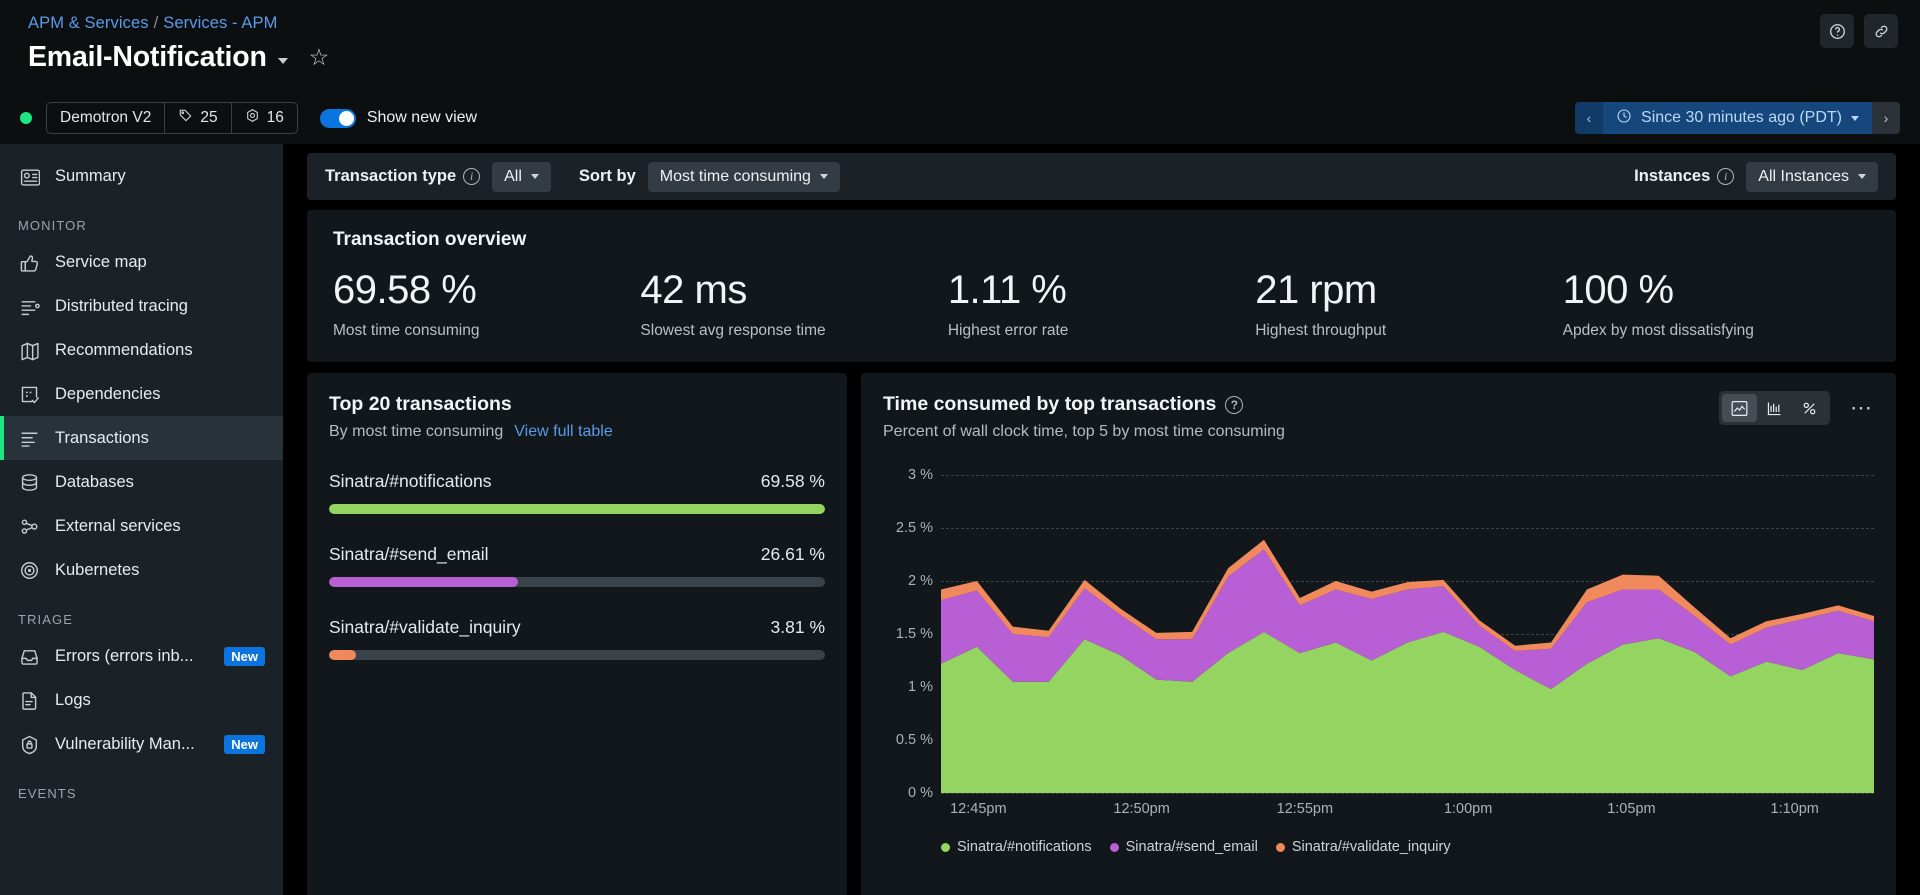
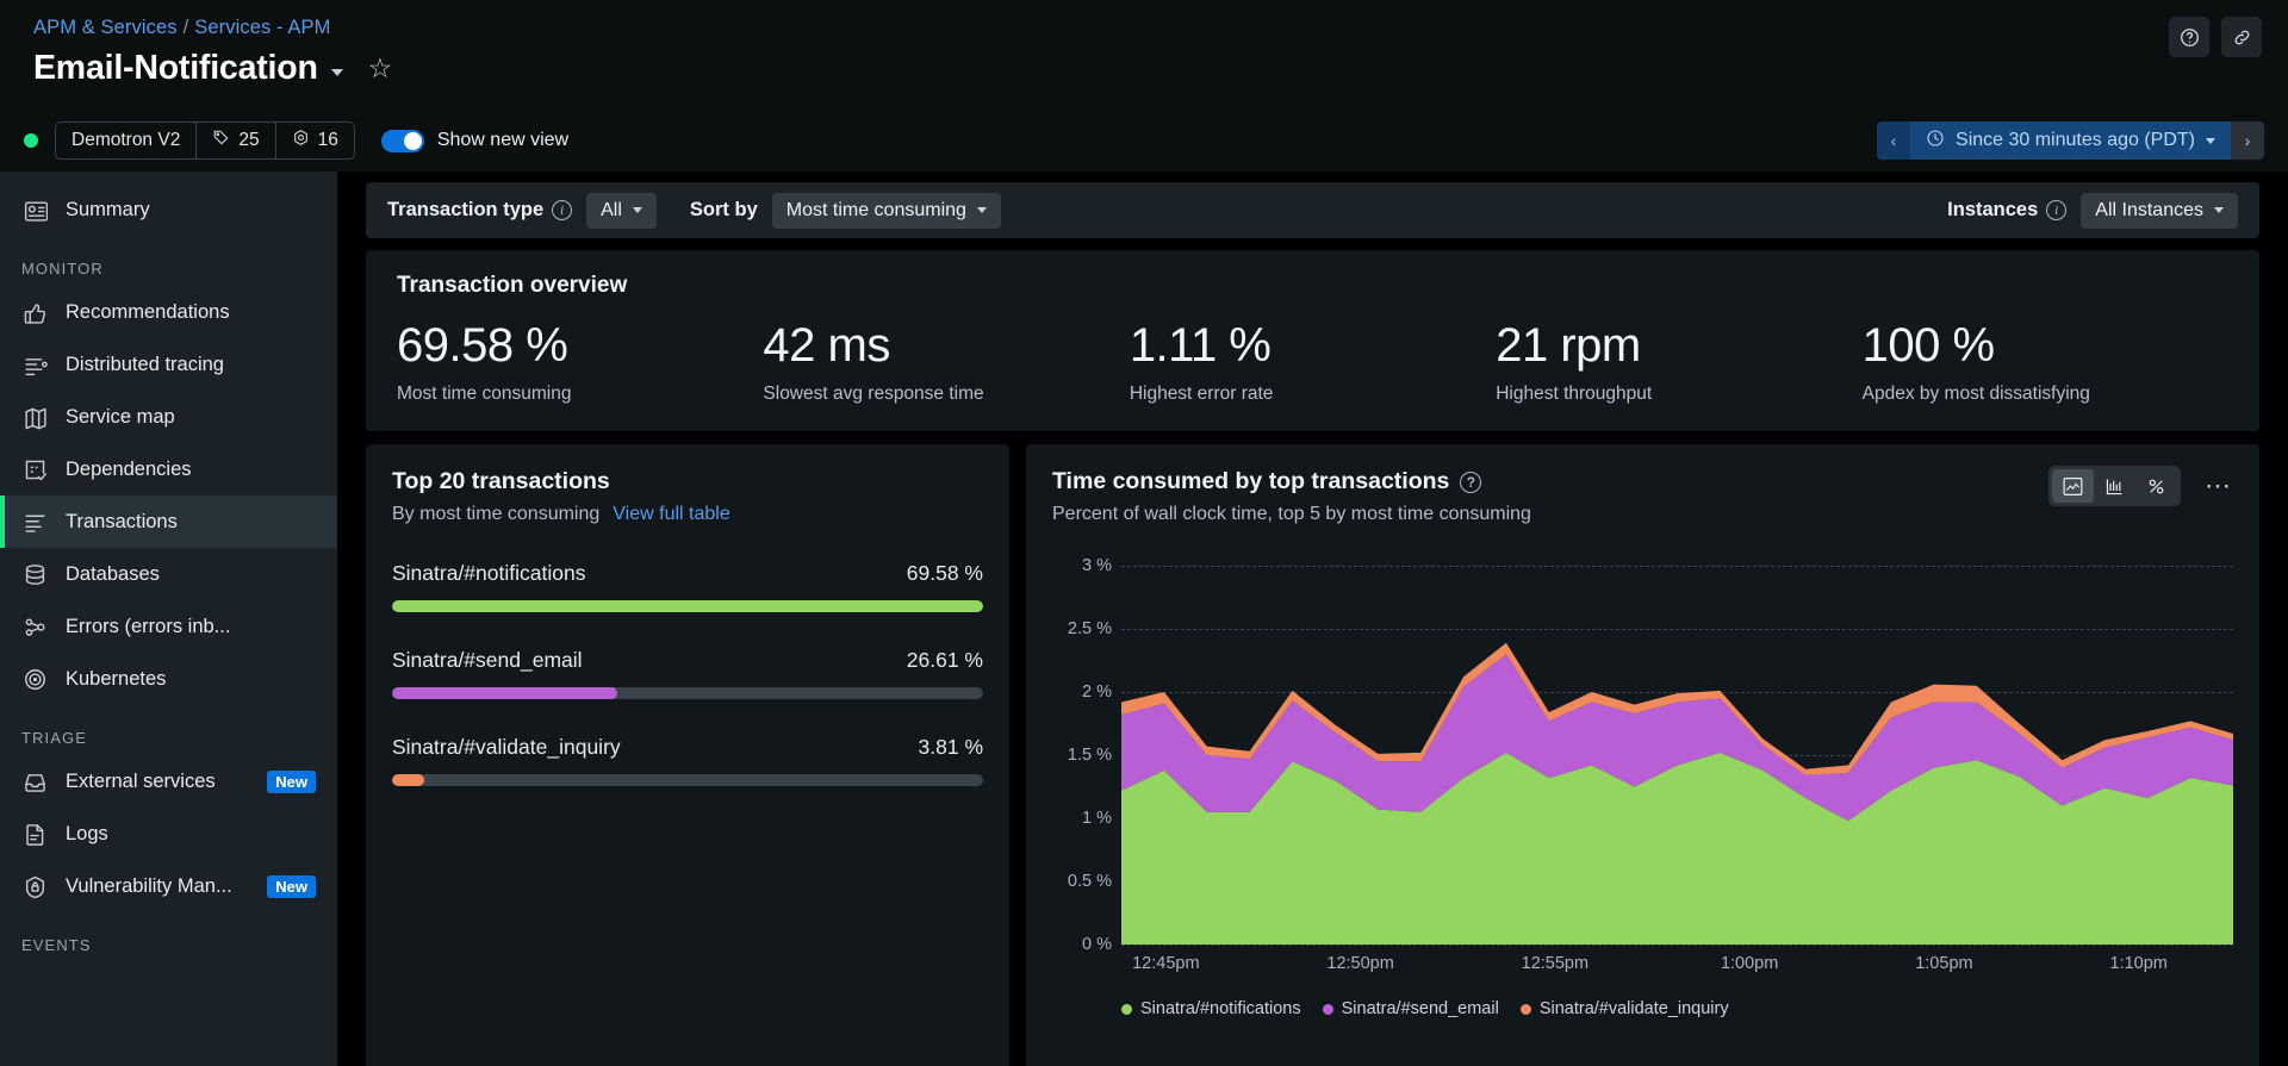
  APM & Services / Services - APM
  Email-Notification
  ☆
  Demotron V2
  25
  16
  Show new view
  ‹
  Since 30 minutes ago (PDT)
  ›
  Summary
  MONITOR
- Service map
+ Recommendations
  Distributed tracing
- Recommendations
+ Service map
  Dependencies
  Transactions
  Databases
- External services
+ Errors (errors inb...
  Kubernetes
  TRIAGE
- Errors (errors inb...
+ External services
  New
  Logs
  Vulnerability Man...
  New
  EVENTS
  Transaction type
  i
  All
  Sort by
  Most time consuming
  Instances
  i
  All Instances
  Transaction overview
  69.58 %
  Most time consuming
  42 ms
  Slowest avg response time
  1.11 %
  Highest error rate
  21 rpm
  Highest throughput
  100 %
  Apdex by most dissatisfying
  Top 20 transactions
  By most time consuming View full table
  Sinatra/#notifications
  69.58 %
  Sinatra/#send_email
  26.61 %
  Sinatra/#validate_inquiry
  3.81 %
  Time consumed by top transactions
  ?
  Percent of wall clock time, top 5 by most time consuming
  ⋯
  0 %
  0.5 %
  1 %
  1.5 %
  2 %
  2.5 %
  3 %
  12:45pm
  12:50pm
  12:55pm
  1:00pm
  1:05pm
  1:10pm
  Sinatra/#notifications
  Sinatra/#send_email
  Sinatra/#validate_inquiry
